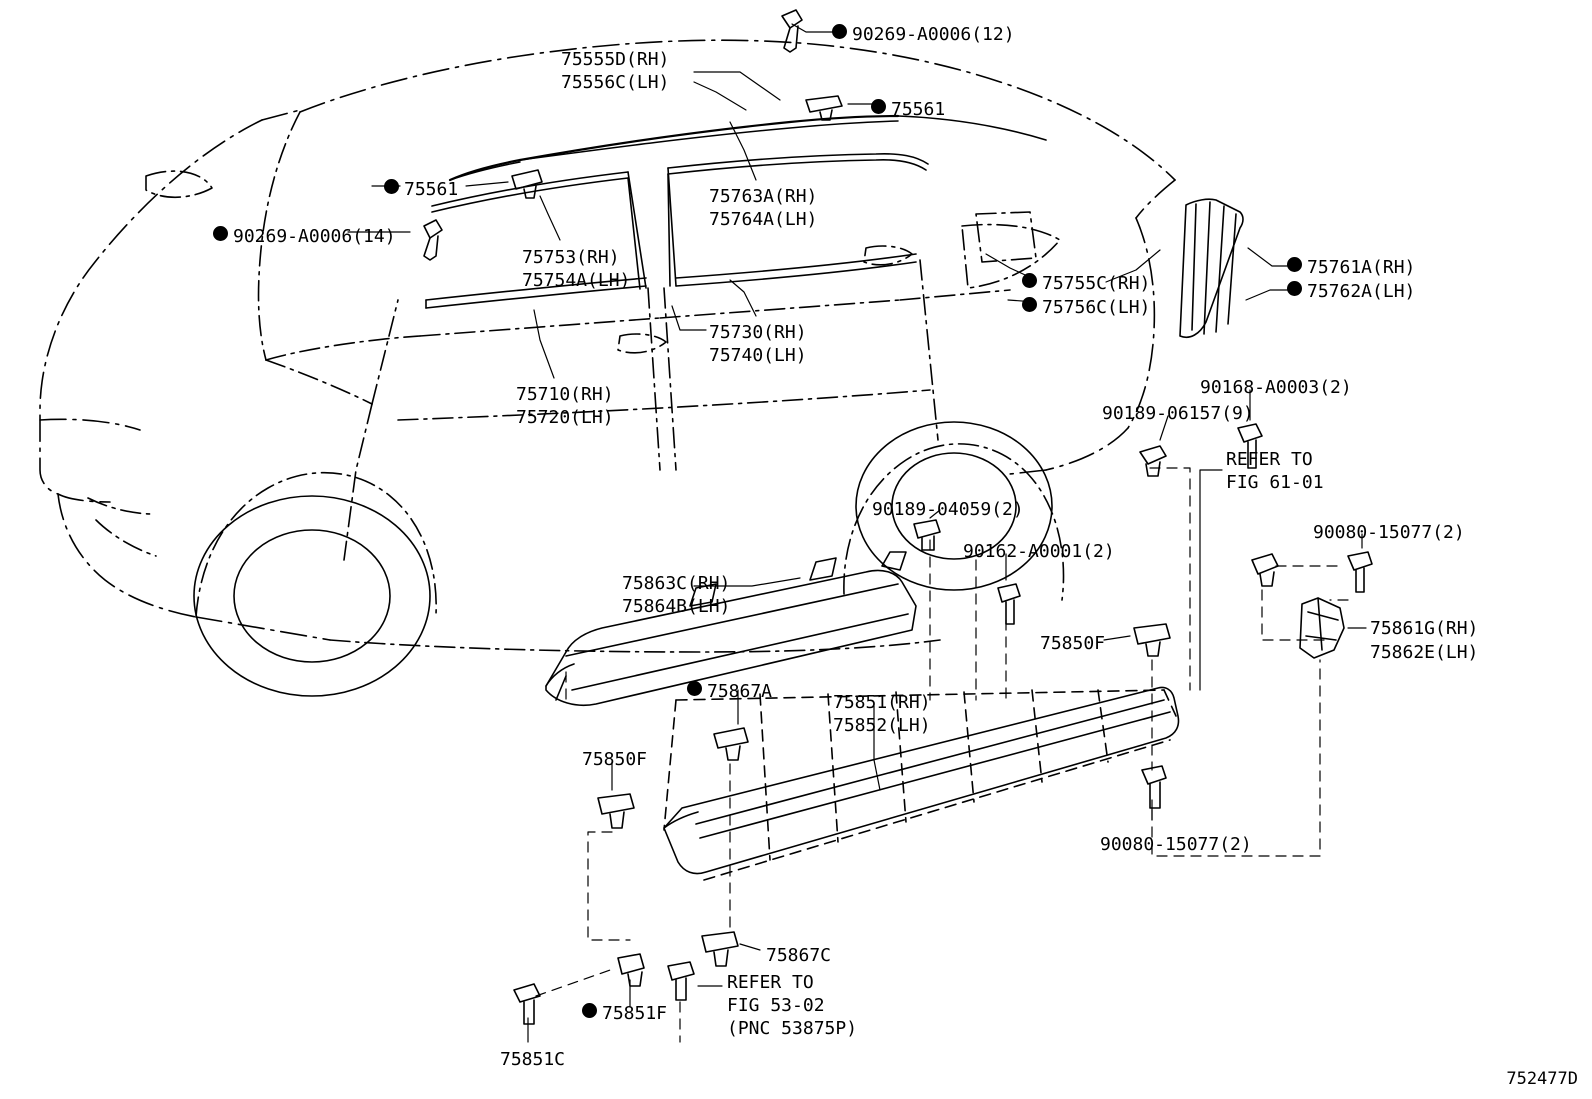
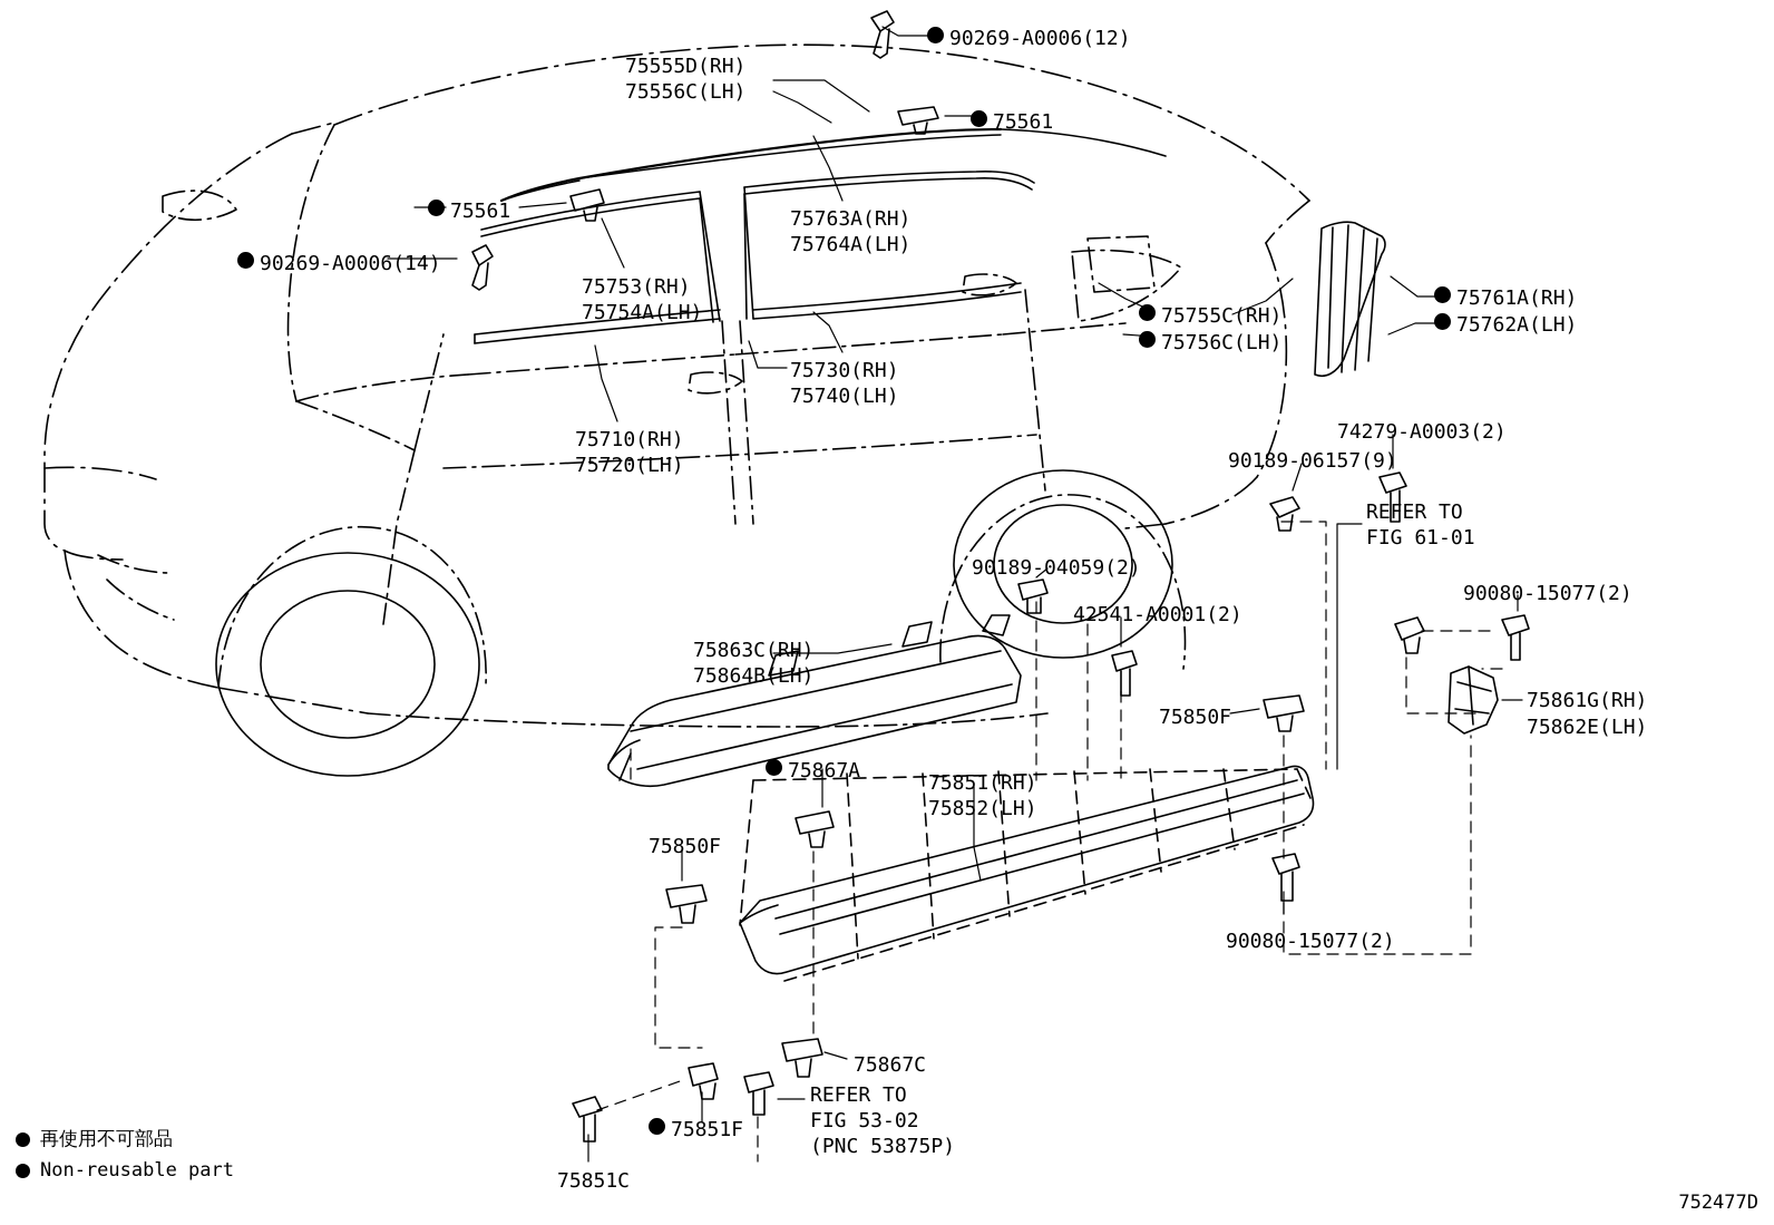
  90269-A0006(12)
  75555D(RH)
  75556C(LH)
  75561
  75561
  75763A(RH)
  75764A(LH)
  90269-A0006(14)
  75753(RH)
  75754A(LH)
  75761A(RH)
  75762A(LH)
  75755C(RH)
  75756C(LH)
  75730(RH)
  75740(LH)
  75710(RH)
  75720(LH)
- 90168-A0003(2)
+ 74279-A0003(2)
  90189-06157(9)
  REFER TO
  FIG 61-01
  90080-15077(2)
  90189-04059(2)
- 90162-A0001(2)
+ 42541-A0001(2)
  75863C(RH)
  75864B(LH)
  75850F
  75861G(RH)
  75862E(LH)
  75867A
  75851(RH)
  75852(LH)
  75850F
  90080-15077(2)
  75867C
  REFER TO
  FIG 53-02
  (PNC 53875P)
  75851F
  75851C
+ 再使用不可部品
+ Non-reusable part
  752477D
